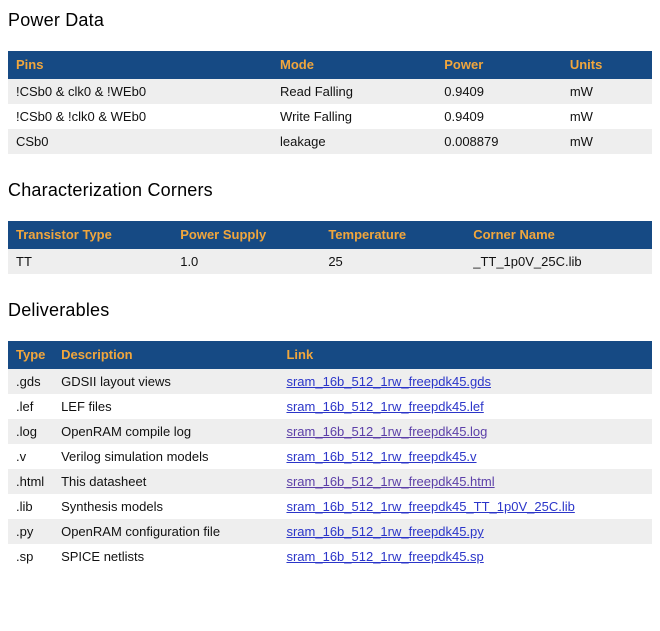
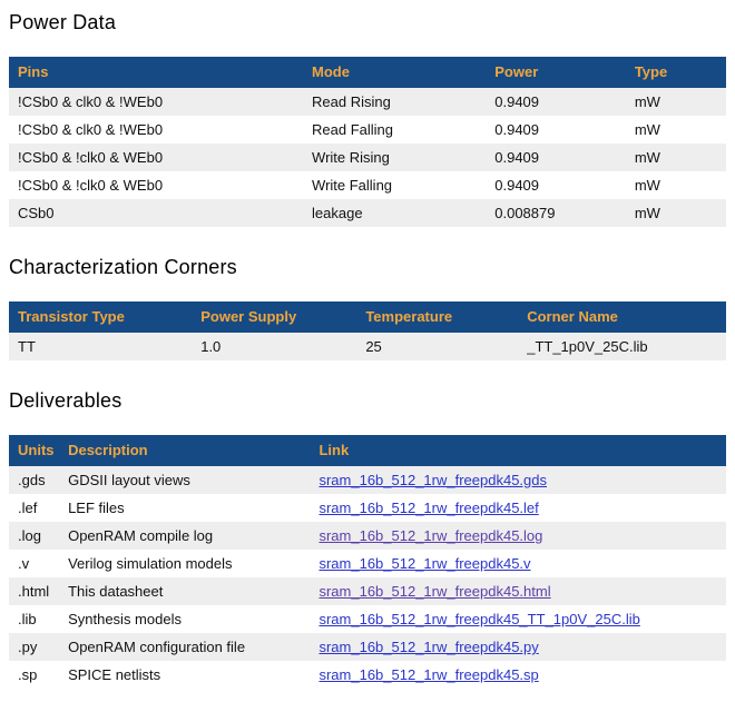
  Power Data
- Pins	Mode	Power	Units
+ Pins	Mode	Power	Type
+ !CSb0 & clk0 & !WEb0	Read Rising	0.9409	mW
  !CSb0 & clk0 & !WEb0	Read Falling	0.9409	mW
+ !CSb0 & !clk0 & WEb0	Write Rising	0.9409	mW
  !CSb0 & !clk0 & WEb0	Write Falling	0.9409	mW
  CSb0	leakage	0.008879	mW
  Characterization Corners
  Transistor Type	Power Supply	Temperature	Corner Name
  TT	1.0	25	_TT_1p0V_25C.lib
  Deliverables
- Type	Description	Link
+ Units	Description	Link
  .gds	GDSII layout views	sram_16b_512_1rw_freepdk45.gds
  .lef	LEF files	sram_16b_512_1rw_freepdk45.lef
  .log	OpenRAM compile log	sram_16b_512_1rw_freepdk45.log
  .v	Verilog simulation models	sram_16b_512_1rw_freepdk45.v
  .html	This datasheet	sram_16b_512_1rw_freepdk45.html
  .lib	Synthesis models	sram_16b_512_1rw_freepdk45_TT_1p0V_25C.lib
  .py	OpenRAM configuration file	sram_16b_512_1rw_freepdk45.py
  .sp	SPICE netlists	sram_16b_512_1rw_freepdk45.sp
